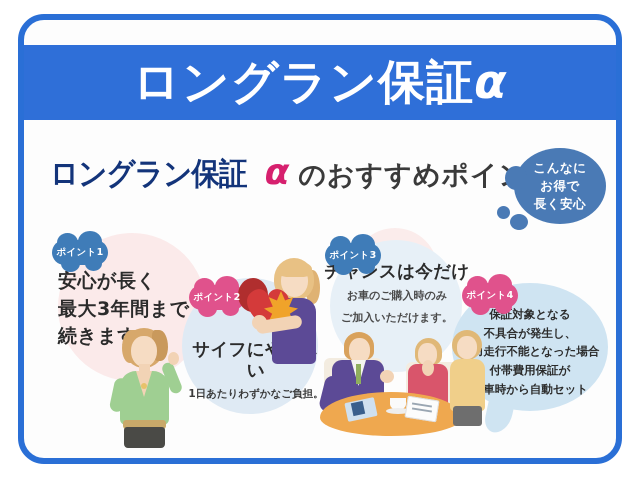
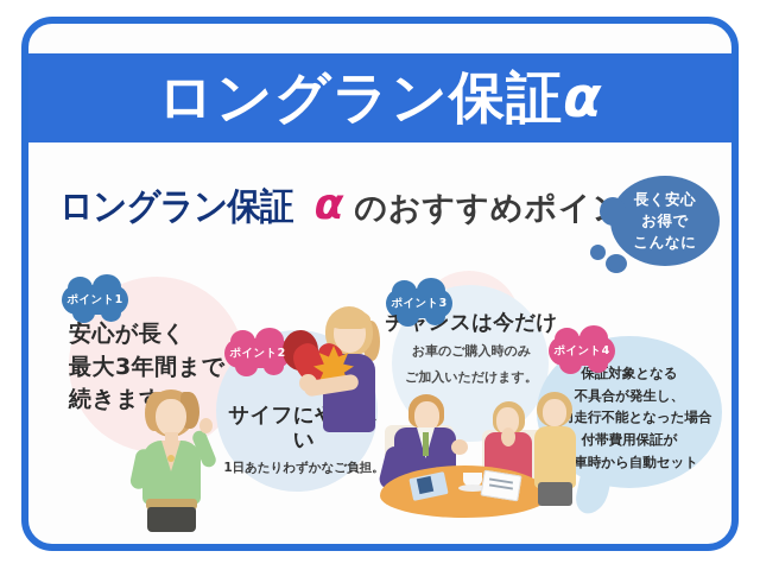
  ロングラン保証α
  ロングラン保証
  α
  のおすすめポイ
- こんなに
+ 長く安心
  お得で
- 長く安心
+ こんなに
  ポイント1
  安心が長く
  最大3年間まで
  続きま
  ポイント2
  1日あたりわずかなご負担。
  ポイント3
  チャスは今だけ
  お車のご購入時のみ
  ご加入いただけます。
  保証対象となる
  不具合が発生し、
  走行不能となった場合
  付帯費用保証が
  車時から自動セット
  ポイント4
